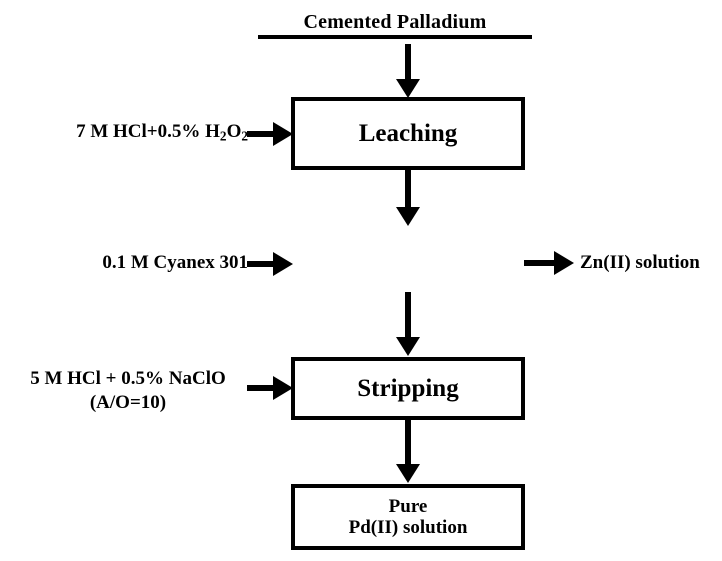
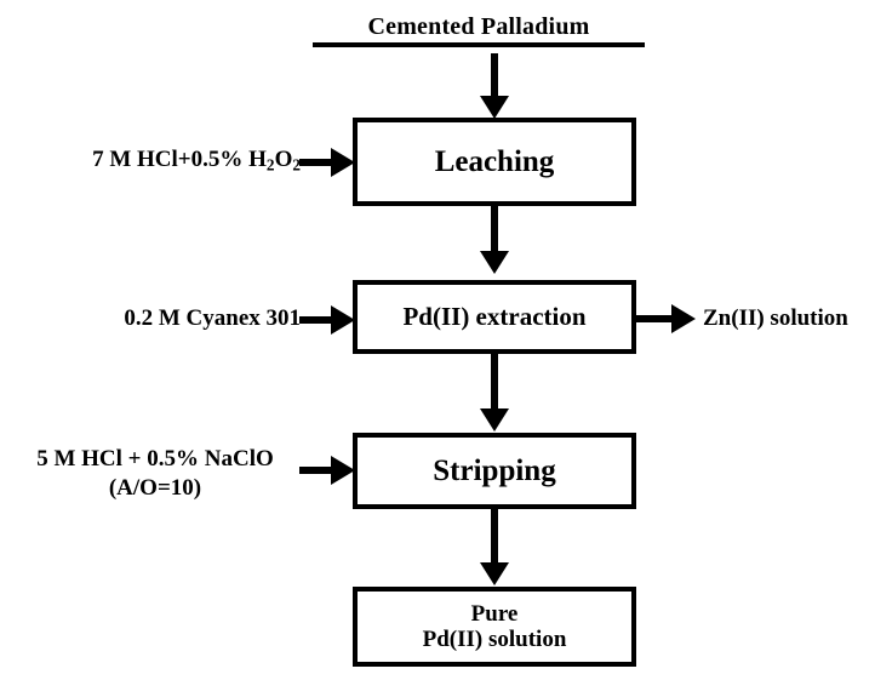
  Cemented Palladium
  7 M HCl+0.5% H2O2
  Leaching
- 0.1 M Cyanex 301
+ 0.2 M Cyanex 301
+ Pd(II) extraction
  Zn(II) solution
  5 M HCl + 0.5% NaClO
  (A/O=10)
  Stripping
  Pure
  Pd(II) solution
